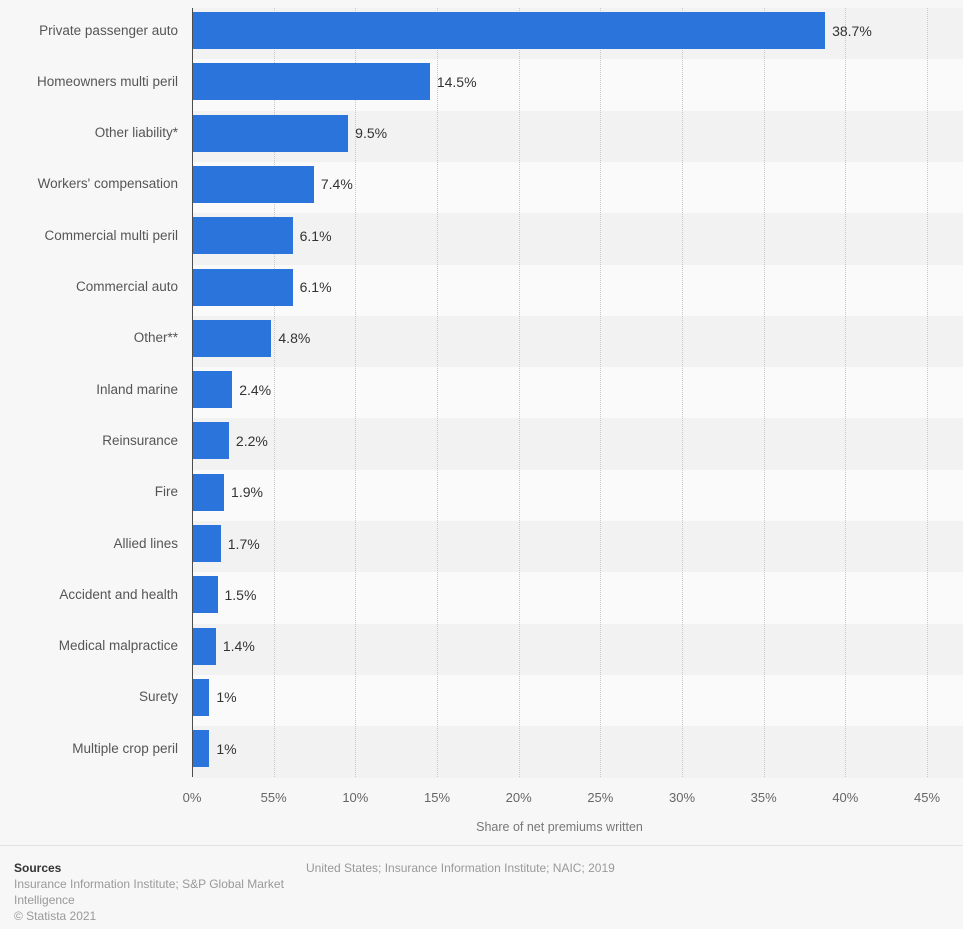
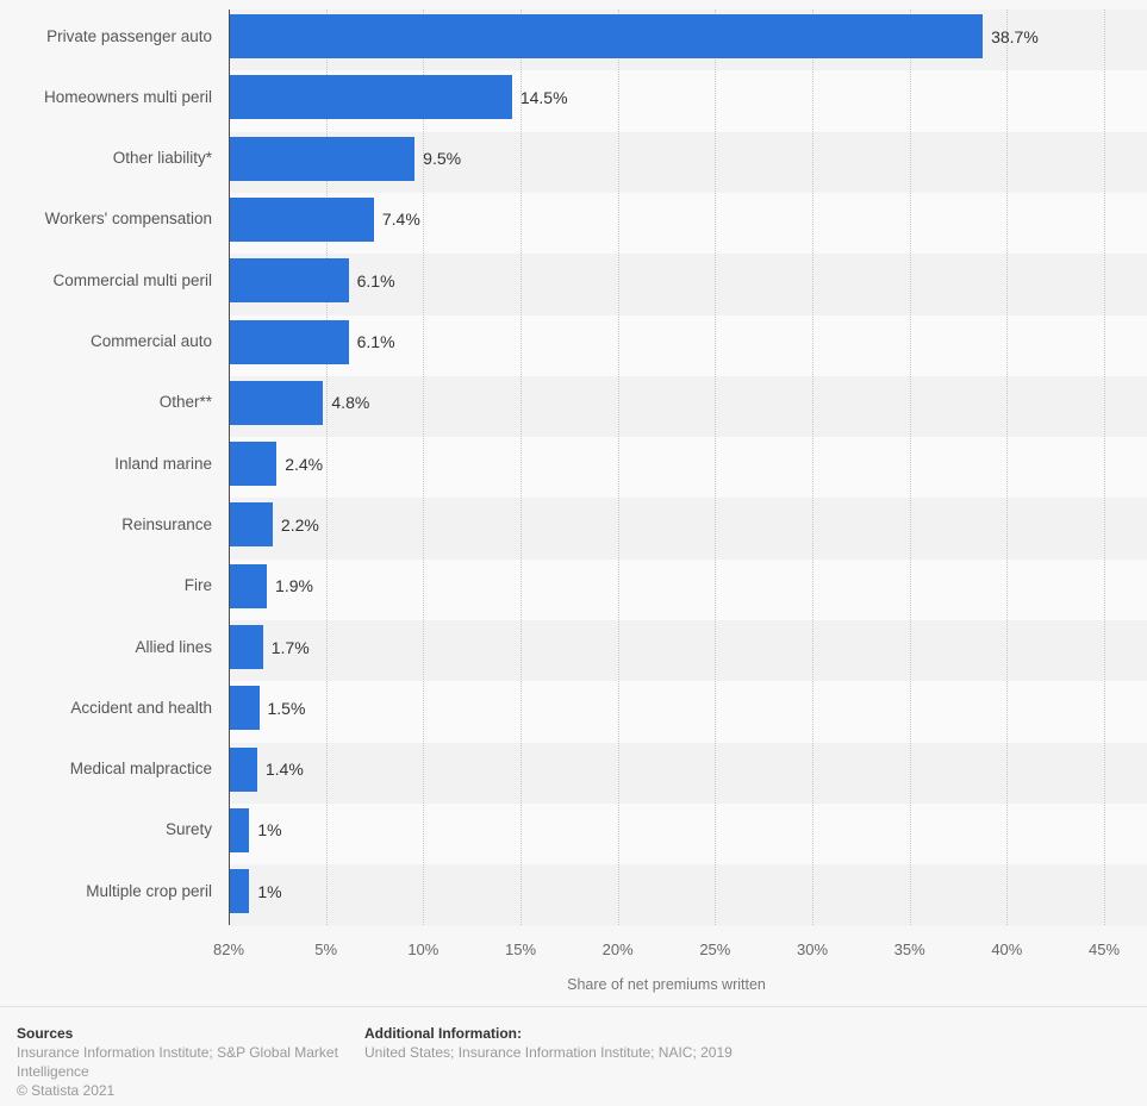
  Private passenger auto
  Homeowners multi peril
  Other liability*
  Workers' compensation
  Commercial multi peril
  Commercial auto
  Other**
  Inland marine
  Reinsurance
  Fire
  Allied lines
  Accident and health
  Medical malpractice
  Surety
  Multiple crop peril
  38.7%
  14.5%
  9.5%
  7.4%
  6.1%
  6.1%
  4.8%
  2.4%
  2.2%
  1.9%
  1.7%
  1.5%
  1.4%
  1%
  1%
- 0%
+ 82%
- 55%
+ 5%
  10%
  15%
  20%
  25%
  30%
  35%
  40%
  45%
  Share of net premiums written
  Sources
  Insurance Information Institute; S&P Global Market Intelligence
  © Statista 2021
+ Additional Information:
  United States; Insurance Information Institute; NAIC; 2019
